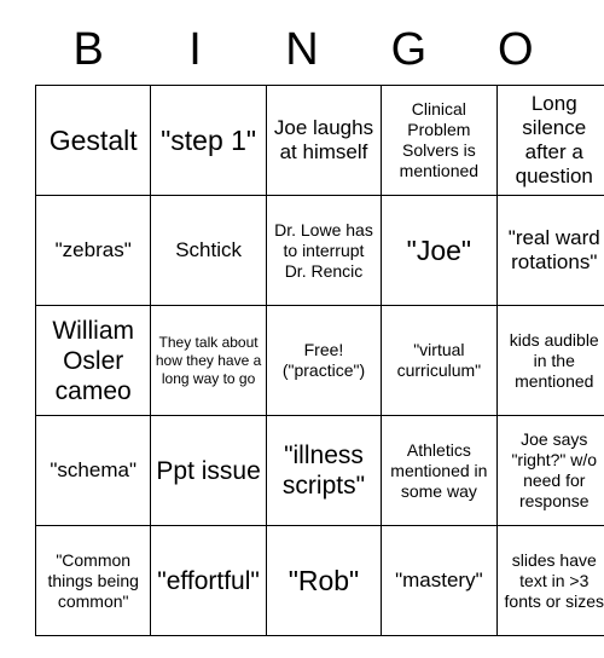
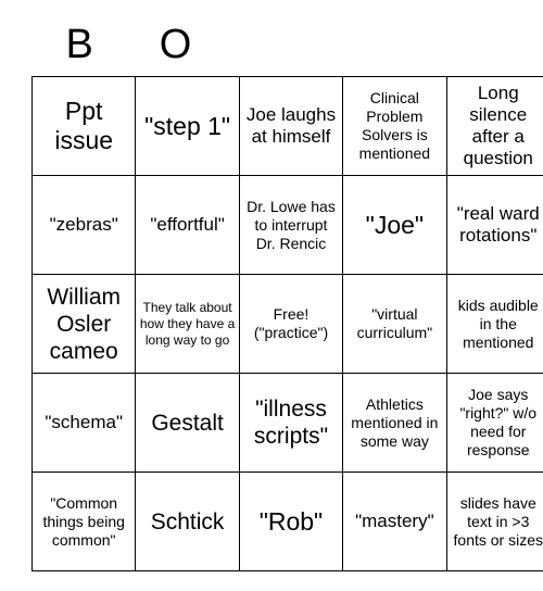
  B
- I
- N
- G
  O
- Gestalt	"step 1"	Joe laughs at himself	Clinical Problem Solvers is mentioned	Long silence after a question
+ Ppt issue	"step 1"	Joe laughs at himself	Clinical Problem Solvers is mentioned	Long silence after a question
- "zebras"	Schtick	Dr. Lowe has to interrupt Dr. Rencic	"Joe"	"real ward rotations"
+ "zebras"	"effortful"	Dr. Lowe has to interrupt Dr. Rencic	"Joe"	"real ward rotations"
  William Osler cameo	They talk about how they have a long way to go	Free! ("practice")	"virtual curriculum"	kids audible in the mentioned
- "schema"	Ppt issue	"illness scripts"	Athletics mentioned in some way	Joe says "right?" w/o need for response
+ "schema"	Gestalt	"illness scripts"	Athletics mentioned in some way	Joe says "right?" w/o need for response
- "Common things being common"	"effortful"	"Rob"	"mastery"	slides have text in >3 fonts or sizes
+ "Common things being common"	Schtick	"Rob"	"mastery"	slides have text in >3 fonts or sizes
